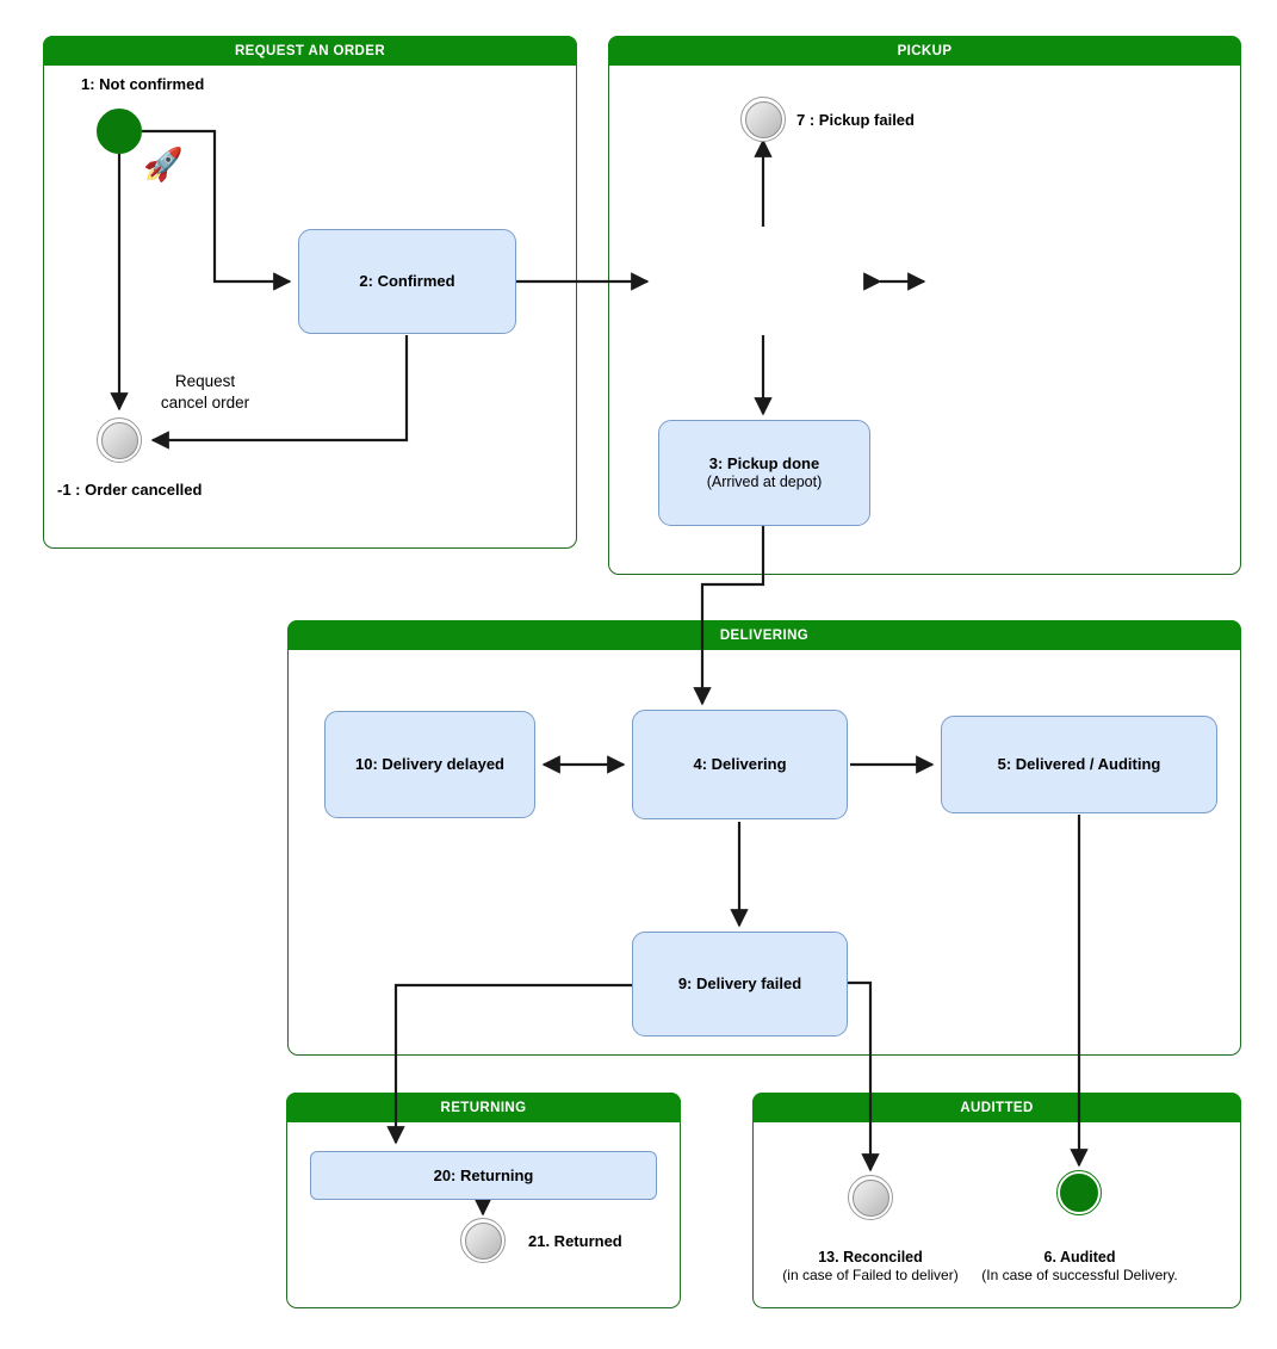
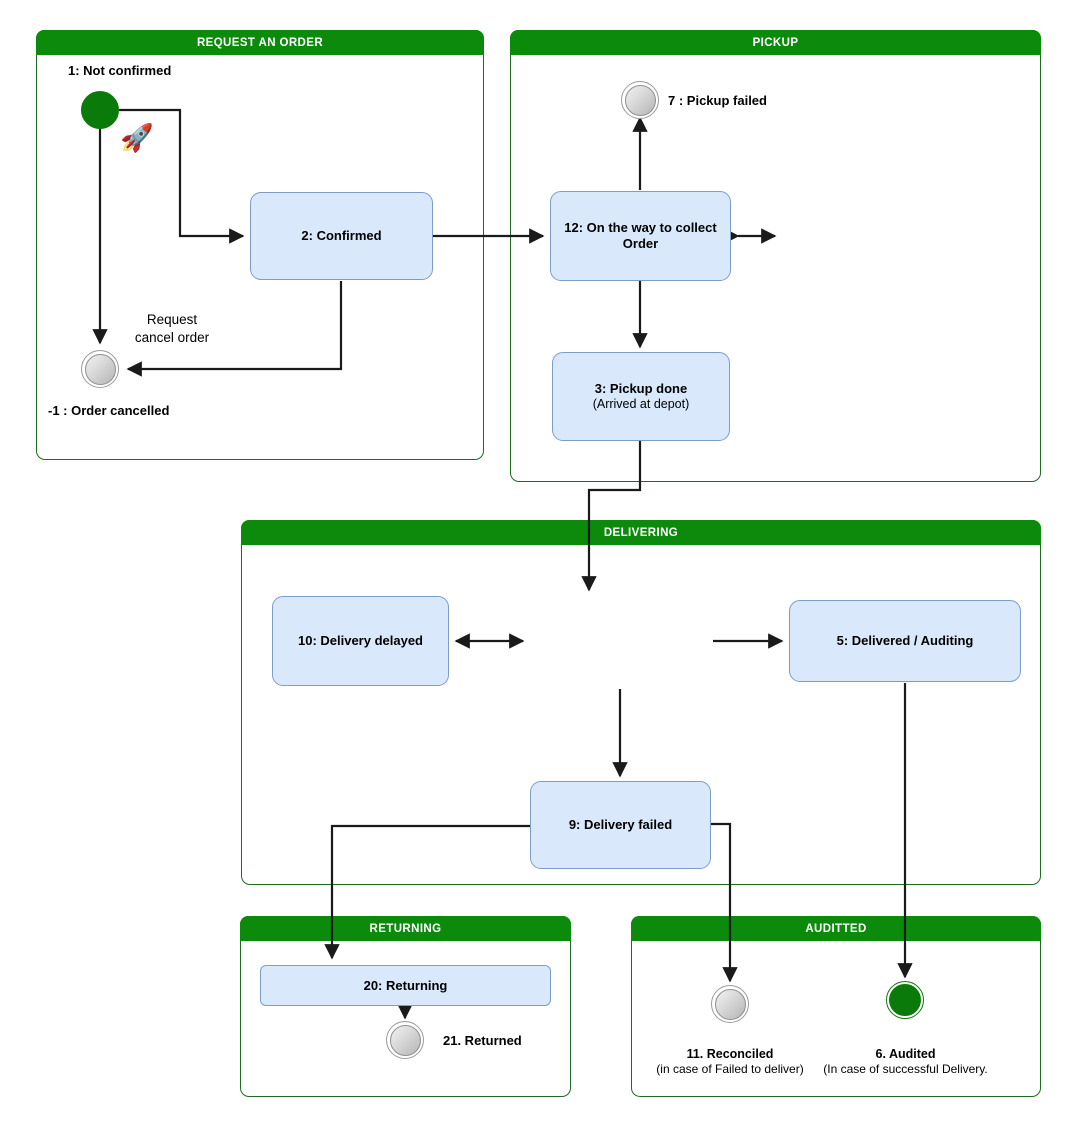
  REQUEST AN ORDER
  PICKUP
  DELIVERING
  RETURNING
  AUDITTED
  2: Confirmed
+ 12: On the way to collect
+ Order
  3: Pickup done
  (Arrived at depot)
  10: Delivery delayed
- 4: Delivering
  5: Delivered / Auditing
  9: Delivery failed
  20: Returning
  1: Not confirmed
  🚀
  -1 : Order cancelled
  7 : Pickup failed
  21. Returned
- 13. Reconciled
+ 11. Reconciled
  (in case of Failed to deliver)
  6. Audited
  (In case of successful Delivery.
  Request
  cancel order
